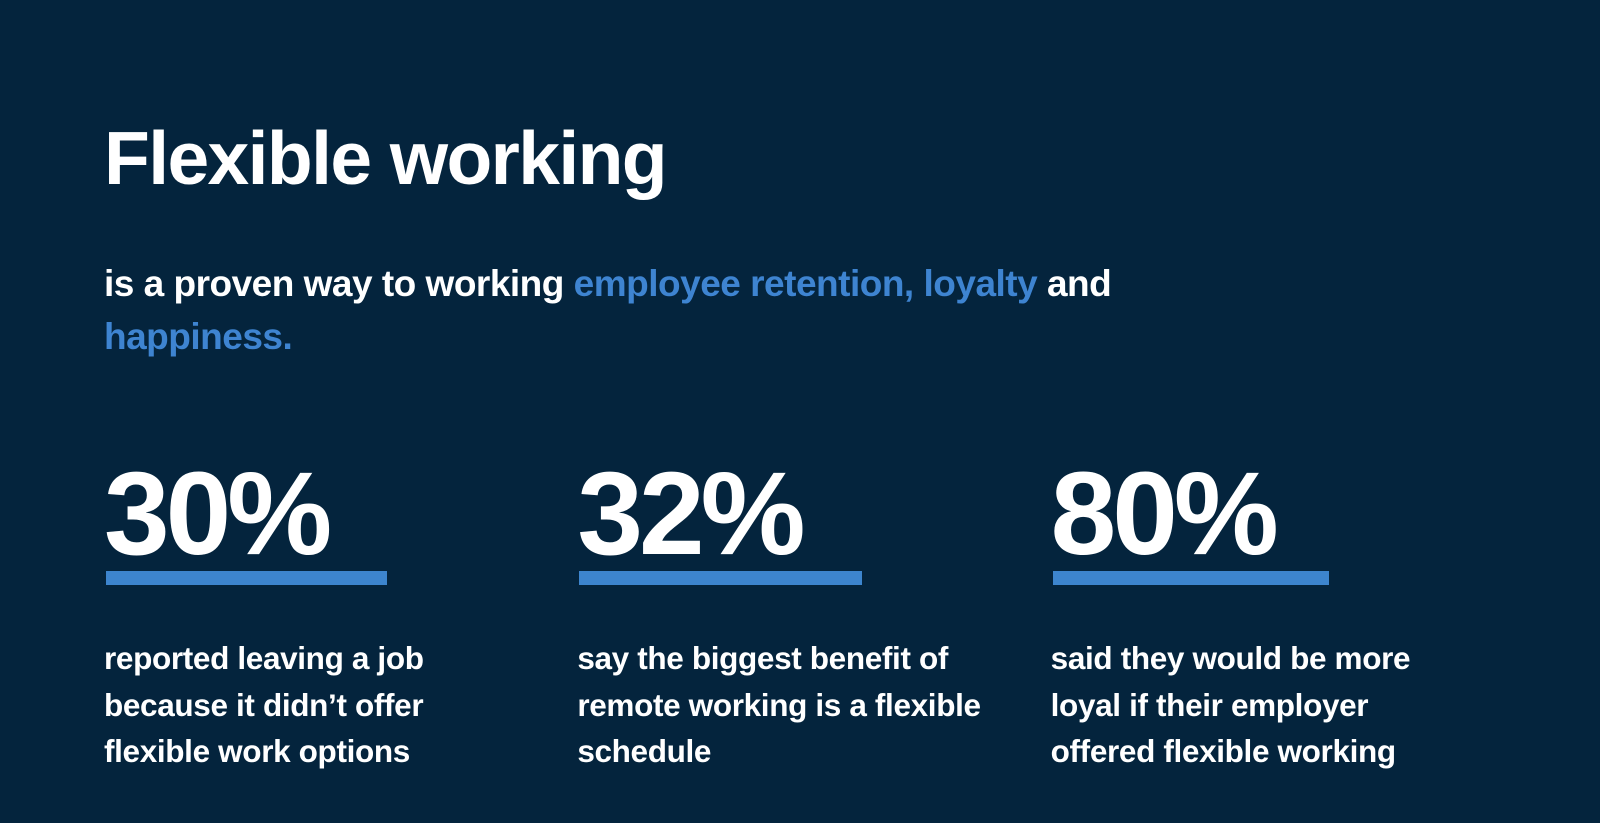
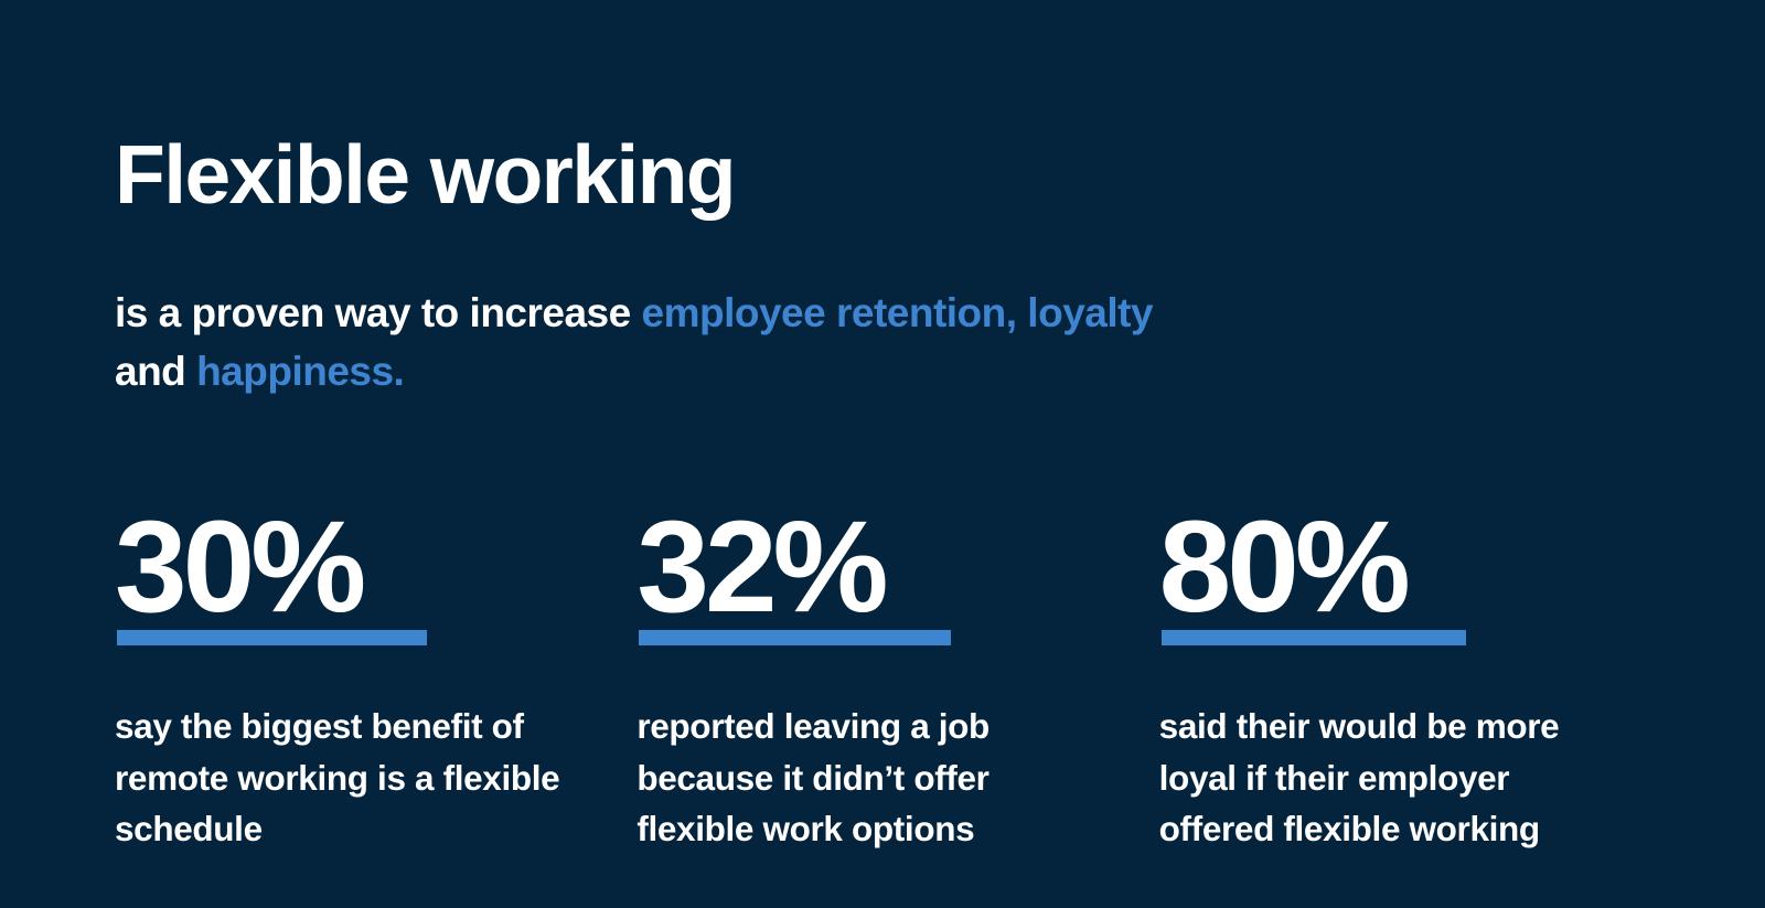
  Flexible working
- is a proven way to working employee retention, loyalty and happiness.
+ is a proven way to increase employee retention, loyalty and happiness.
  30%
- reported leaving a job because it didn’t offer flexible work options
+ say the biggest benefit of remote working is a flexible schedule
  32%
- say the biggest benefit of remote working is a flexible schedule
+ reported leaving a job because it didn’t offer flexible work options
  80%
- said they would be more loyal if their employer offered flexible working
+ said their would be more loyal if their employer offered flexible working
